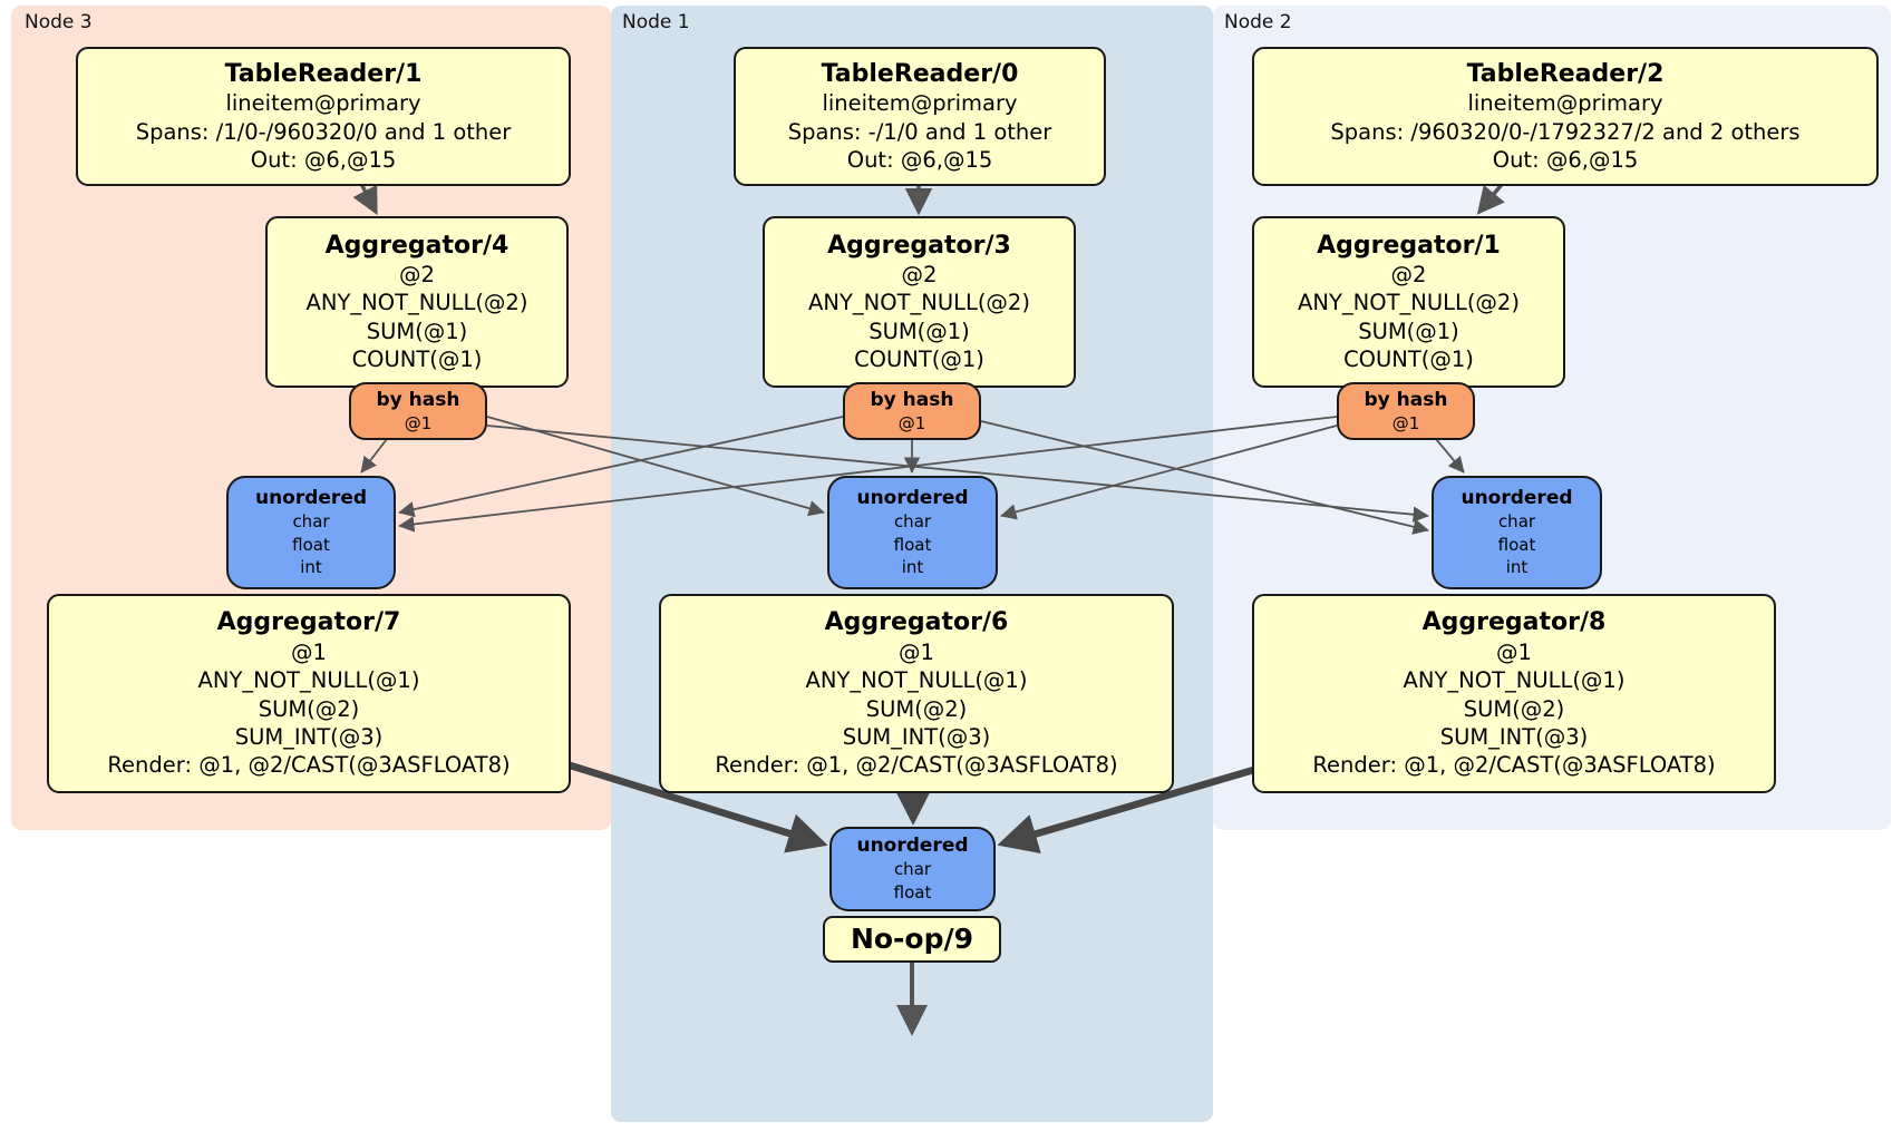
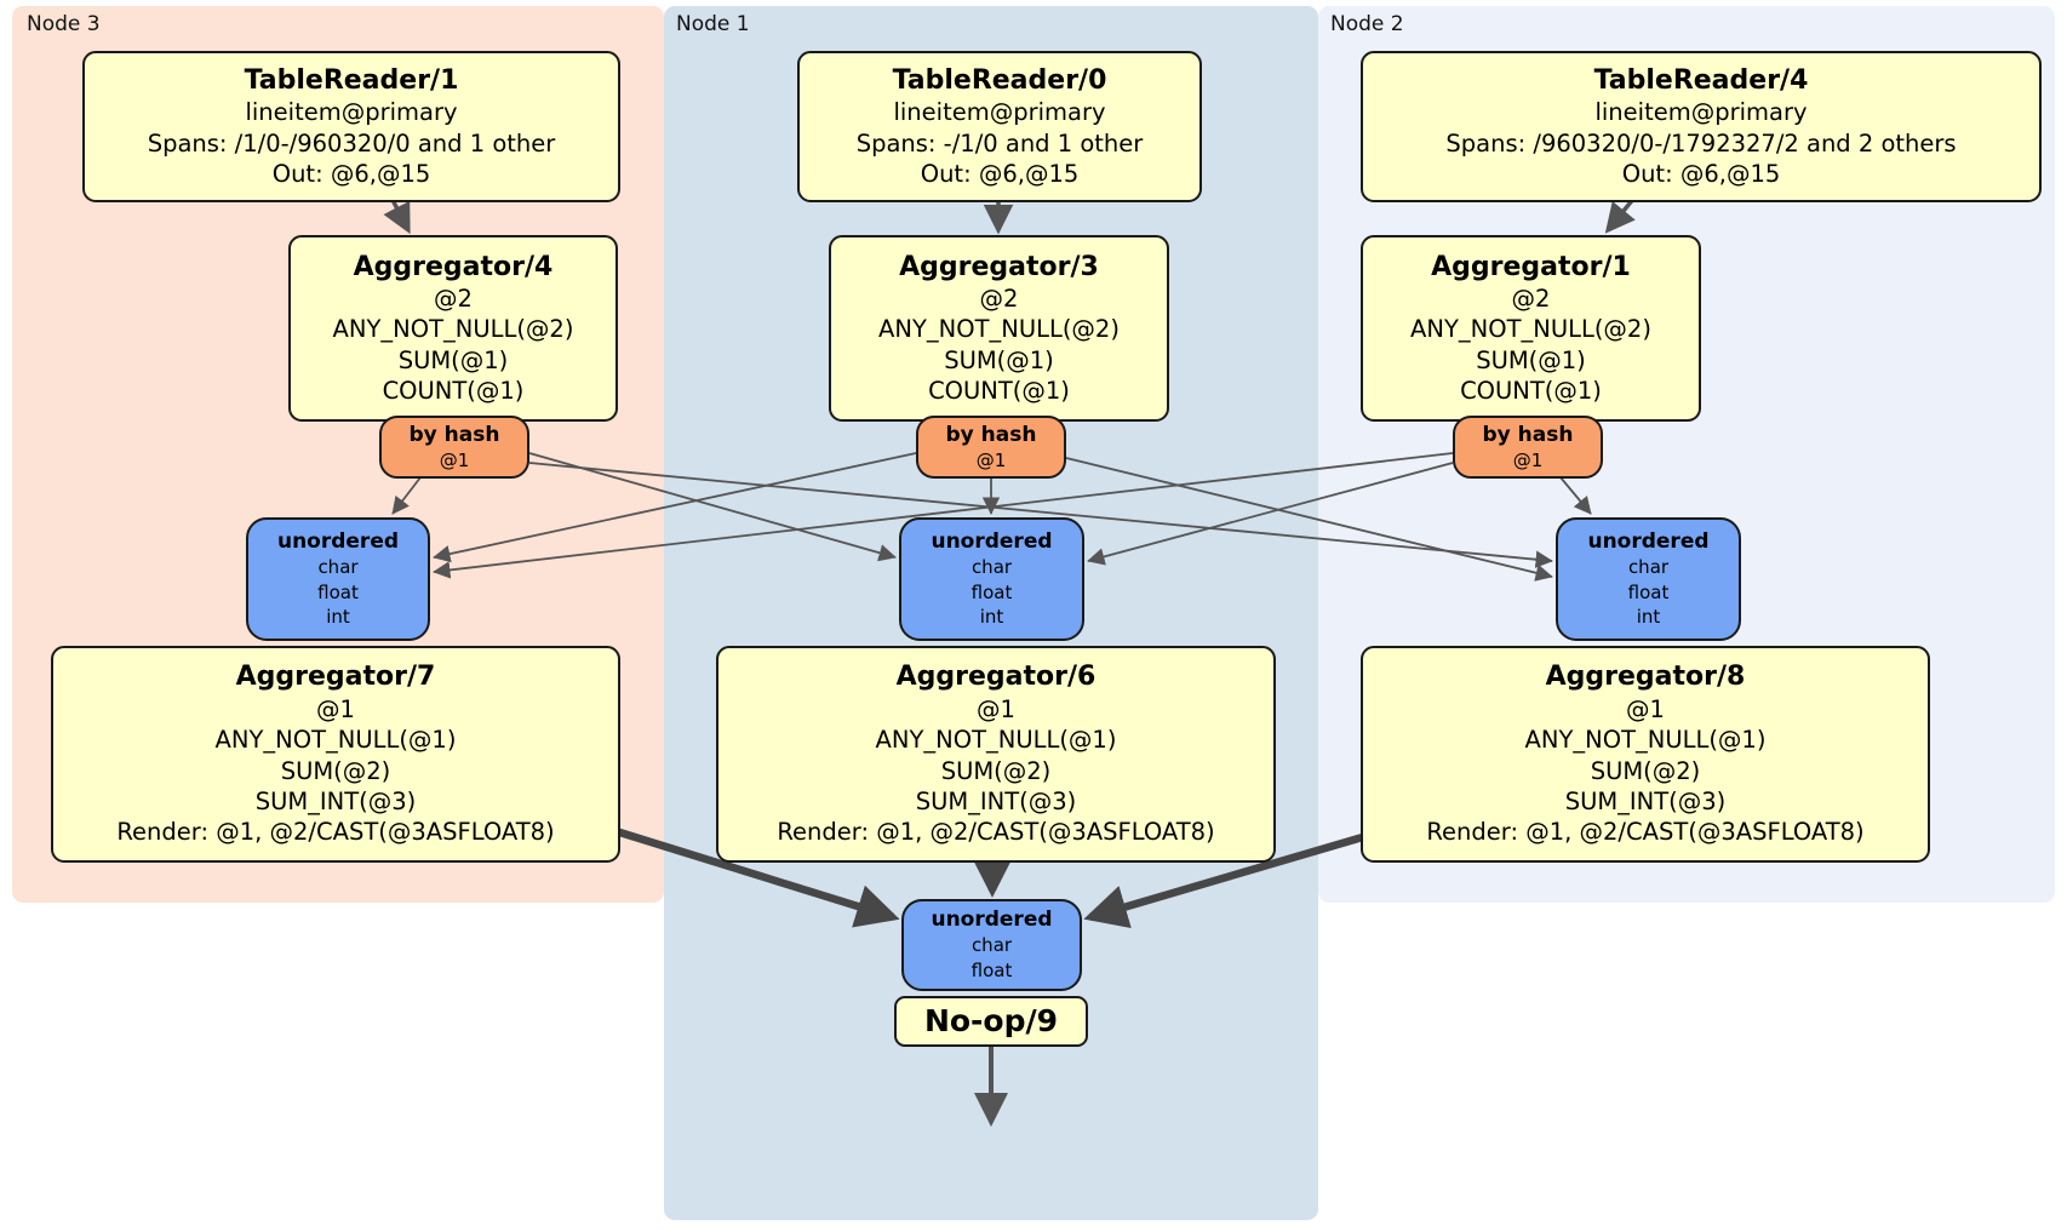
  Node 3
  Node 1
  Node 2
  TableReader/1
  lineitem@primary
  Spans: /1/0-/960320/0 and 1 other
  Out: @6,@15
  Aggregator/4
  @2
  ANY_NOT_NULL(@2)
  SUM(@1)
  COUNT(@1)
  by hash
  @1
  unordered
  char
  float
  int
  Aggregator/7
  @1
  ANY_NOT_NULL(@1)
  SUM(@2)
  SUM_INT(@3)
  Render: @1, @2/CAST(@3ASFLOAT8)
  TableReader/0
  lineitem@primary
  Spans: -/1/0 and 1 other
  Out: @6,@15
  Aggregator/3
  @2
  ANY_NOT_NULL(@2)
  SUM(@1)
  COUNT(@1)
  by hash
  @1
  unordered
  char
  float
  int
  Aggregator/6
  @1
  ANY_NOT_NULL(@1)
  SUM(@2)
  SUM_INT(@3)
  Render: @1, @2/CAST(@3ASFLOAT8)
- TableReader/2
+ TableReader/4
  lineitem@primary
  Spans: /960320/0-/1792327/2 and 2 others
  Out: @6,@15
  Aggregator/1
  @2
  ANY_NOT_NULL(@2)
  SUM(@1)
  COUNT(@1)
  by hash
  @1
  unordered
  char
  float
  int
  Aggregator/8
  @1
  ANY_NOT_NULL(@1)
  SUM(@2)
  SUM_INT(@3)
  Render: @1, @2/CAST(@3ASFLOAT8)
  unordered
  char
  float
  No-op/9
